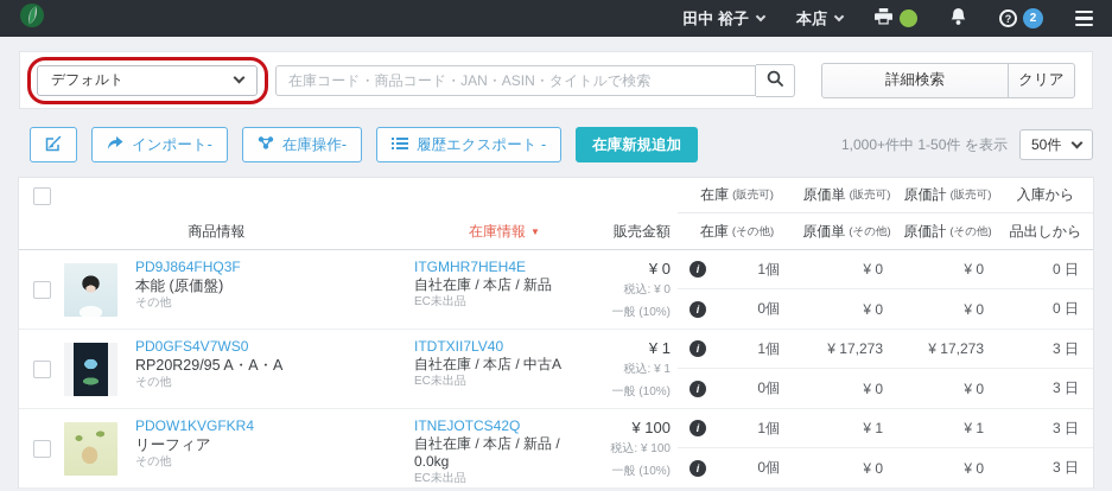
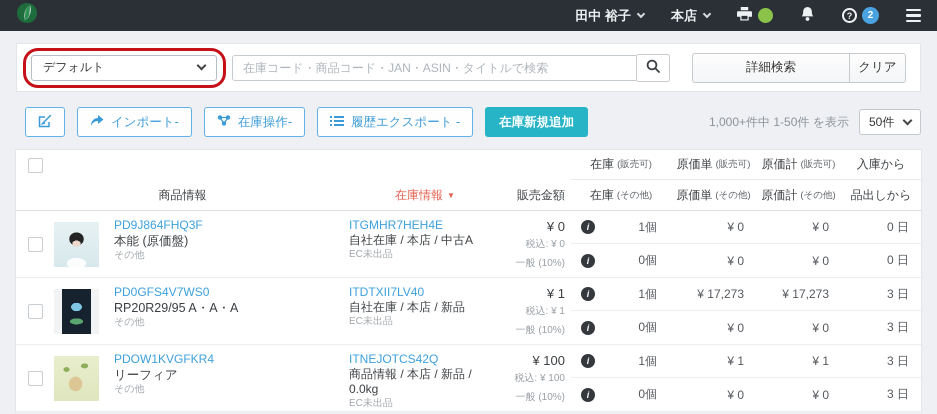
  田中 裕子
  本店
  2
  デフォルト
  在庫コード・商品コード・JAN・ASIN・タイトルで検索
  詳細検索
  クリア
  インポート-
  在庫操作-
  履歴エクスポート -
  在庫新規追加
  1,000+件中 1-50件 を表示
  50件
  商品情報
  在庫情報
  ▼
  販売金額
  在庫
  (販売可)
  原価単
  (販売可)
  原価計
  (販売可)
  入庫から
  在庫
  (その他)
  原価単
  (その他)
  原価計
  (その他)
  品出しから
  PD9J864FHQ3F
  本能 (原価盤)
  その他
  ITGMHR7HEH4E
- 自社在庫 / 本店 / 新品
+ 自社在庫 / 本店 / 中古A
  EC未出品
  ¥ 0
  税込: ¥ 0
  一般 (10%)
  1個
  ¥ 0
  ¥ 0
  0 日
  0個
  ¥ 0
  ¥ 0
  0 日
  PD0GFS4V7WS0
  RP20R29/95 A・A・A
  その他
  ITDTXII7LV40
- 自社在庫 / 本店 / 中古A
+ 自社在庫 / 本店 / 新品
  EC未出品
  ¥ 1
  税込: ¥ 1
  一般 (10%)
  1個
  ¥ 17,273
  ¥ 17,273
  3 日
  0個
  ¥ 0
  ¥ 0
  3 日
  PDOW1KVGFKR4
  リーフィア
  その他
  ITNEJOTCS42Q
- 自社在庫 / 本店 / 新品 /
+ 商品情報 / 本店 / 新品 /
  0.0kg
  EC未出品
  ¥ 100
  税込: ¥ 100
  一般 (10%)
  1個
  ¥ 1
  ¥ 1
  3 日
  0個
  ¥ 0
  ¥ 0
  3 日
